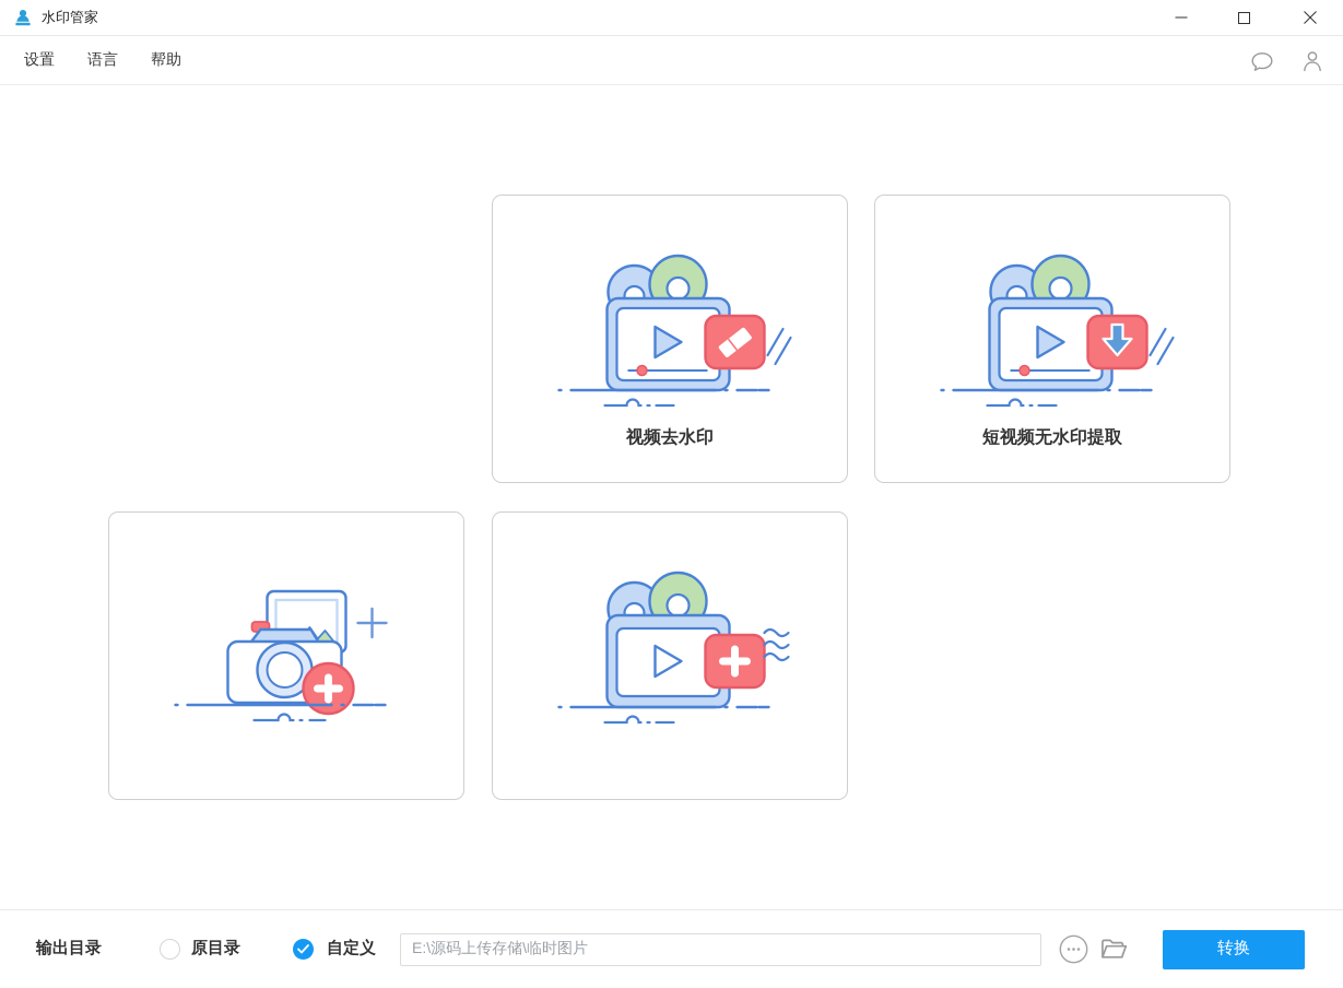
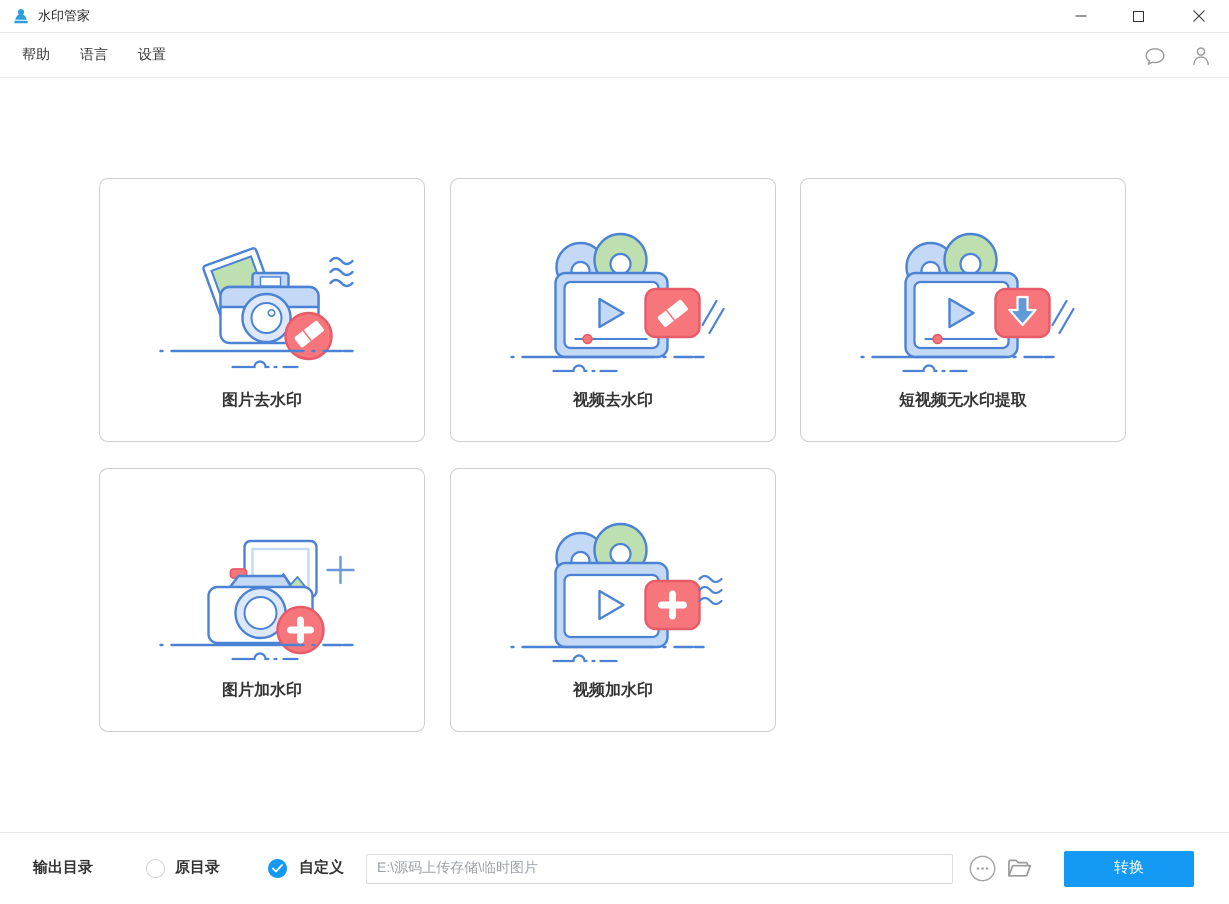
  水印管家
- 设置
+ 帮助
  语言
- 帮助
+ 设置
+ 图片去水印
  视频去水印
  短视频无水印提取
+ 图片加水印
+ 视频加水印
  输出目录
  原目录
  自定义
  E:\源码上传存储\临时图片
  转换
